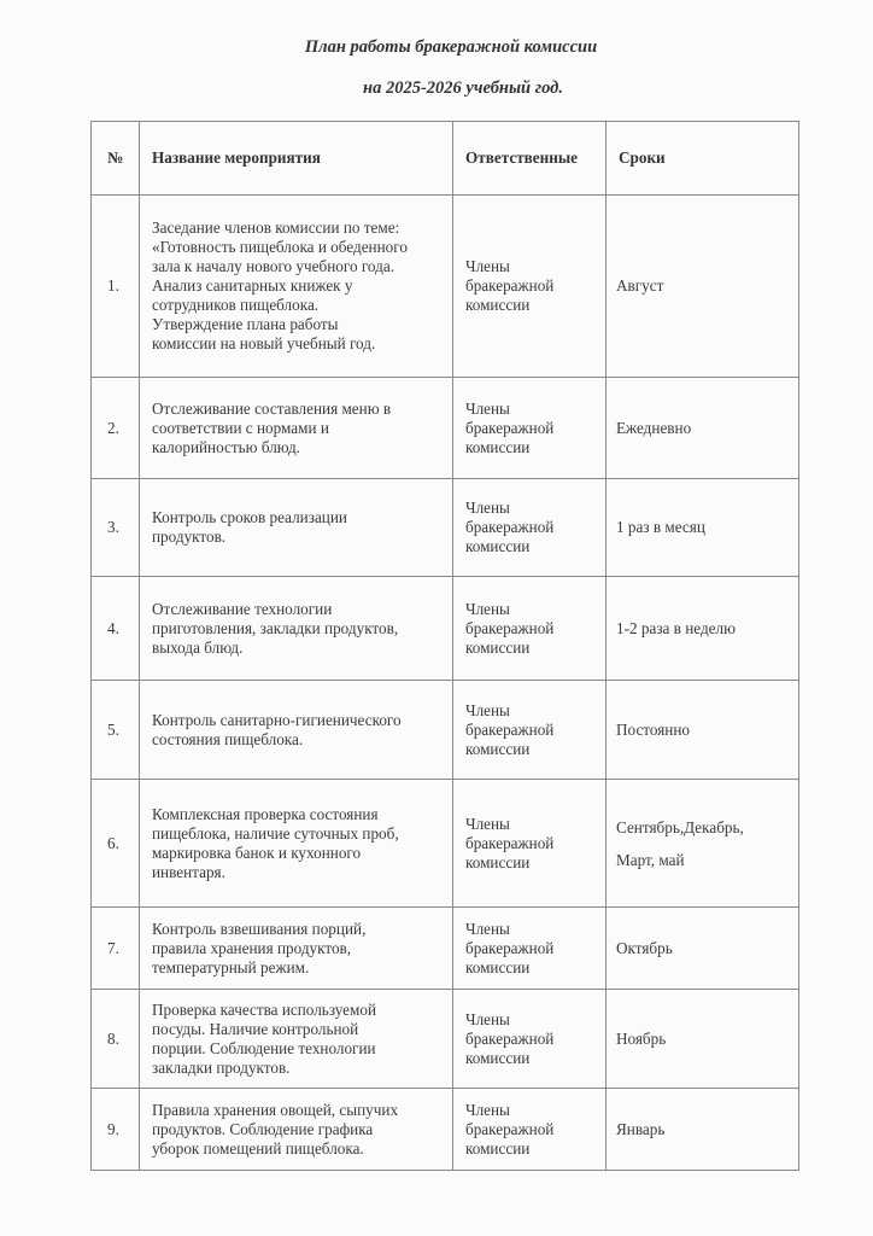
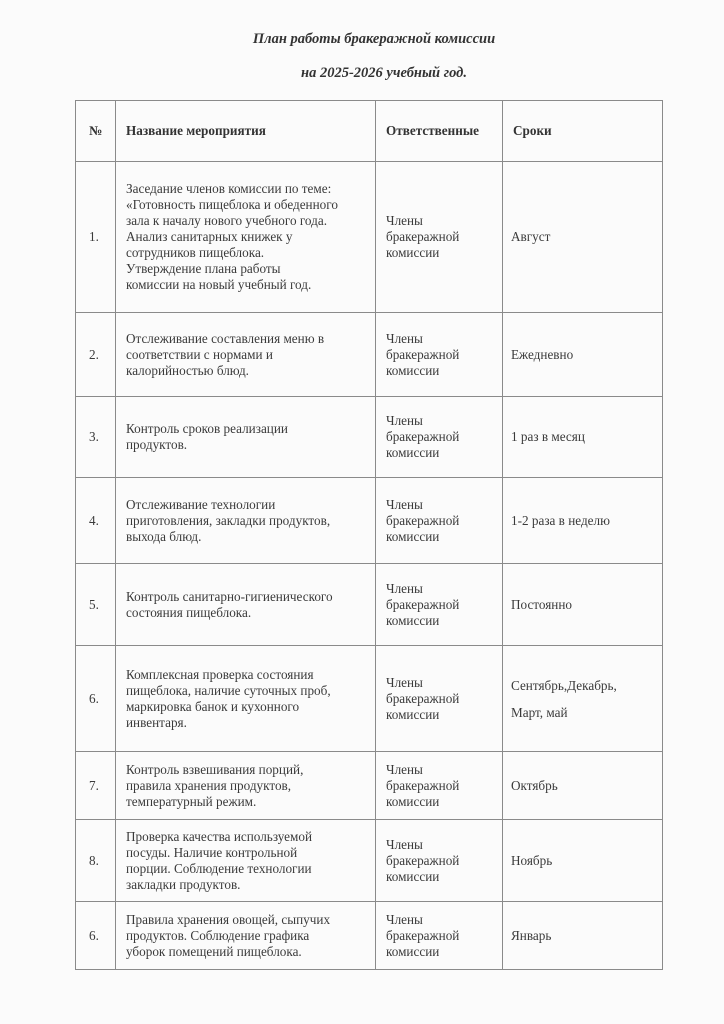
  План работы бракеражной комиссии
  на 2025-2026 учебный год.
  №	Название мероприятия	Ответственные	Сроки
  1.	Заседание членов комиссии по теме:«Готовность пищеблока и обеденногозала к началу нового учебного года.Анализ санитарных книжек усотрудников пищеблока.Утверждение плана работыкомиссии на новый учебный год.	Члены бракеражнойкомиссии	Август
  2.	Отслеживание составления меню всоответствии с нормами икалорийностью блюд.	Члены бракеражнойкомиссии	Ежедневно
  3.	Контроль сроков реализациипродуктов.	Члены бракеражнойкомиссии	1 раз в месяц
  4.	Отслеживание технологииприготовления, закладки продуктов,выхода блюд.	Члены бракеражнойкомиссии	1-2 раза в неделю
  5.	Контроль санитарно-гигиеническогосостояния пищеблока.	Члены бракеражнойкомиссии	Постоянно
  6.	Комплексная проверка состоянияпищеблока, наличие суточных проб,маркировка банок и кухонногоинвентаря.	Члены бракеражнойкомиссии	Сентябрь,Декабрь,Март, май
  7.	Контроль взвешивания порций,правила хранения продуктов,температурный режим.	Члены бракеражнойкомиссии	Октябрь
  8.	Проверка качества используемойпосуды. Наличие контрольнойпорции. Соблюдение технологиизакладки продуктов.	Члены бракеражнойкомиссии	Ноябрь
- 9.	Правила хранения овощей, сыпучихпродуктов. Соблюдение графикауборок помещений пищеблока.	Члены бракеражнойкомиссии	Январь
+ 6.	Правила хранения овощей, сыпучихпродуктов. Соблюдение графикауборок помещений пищеблока.	Члены бракеражнойкомиссии	Январь
